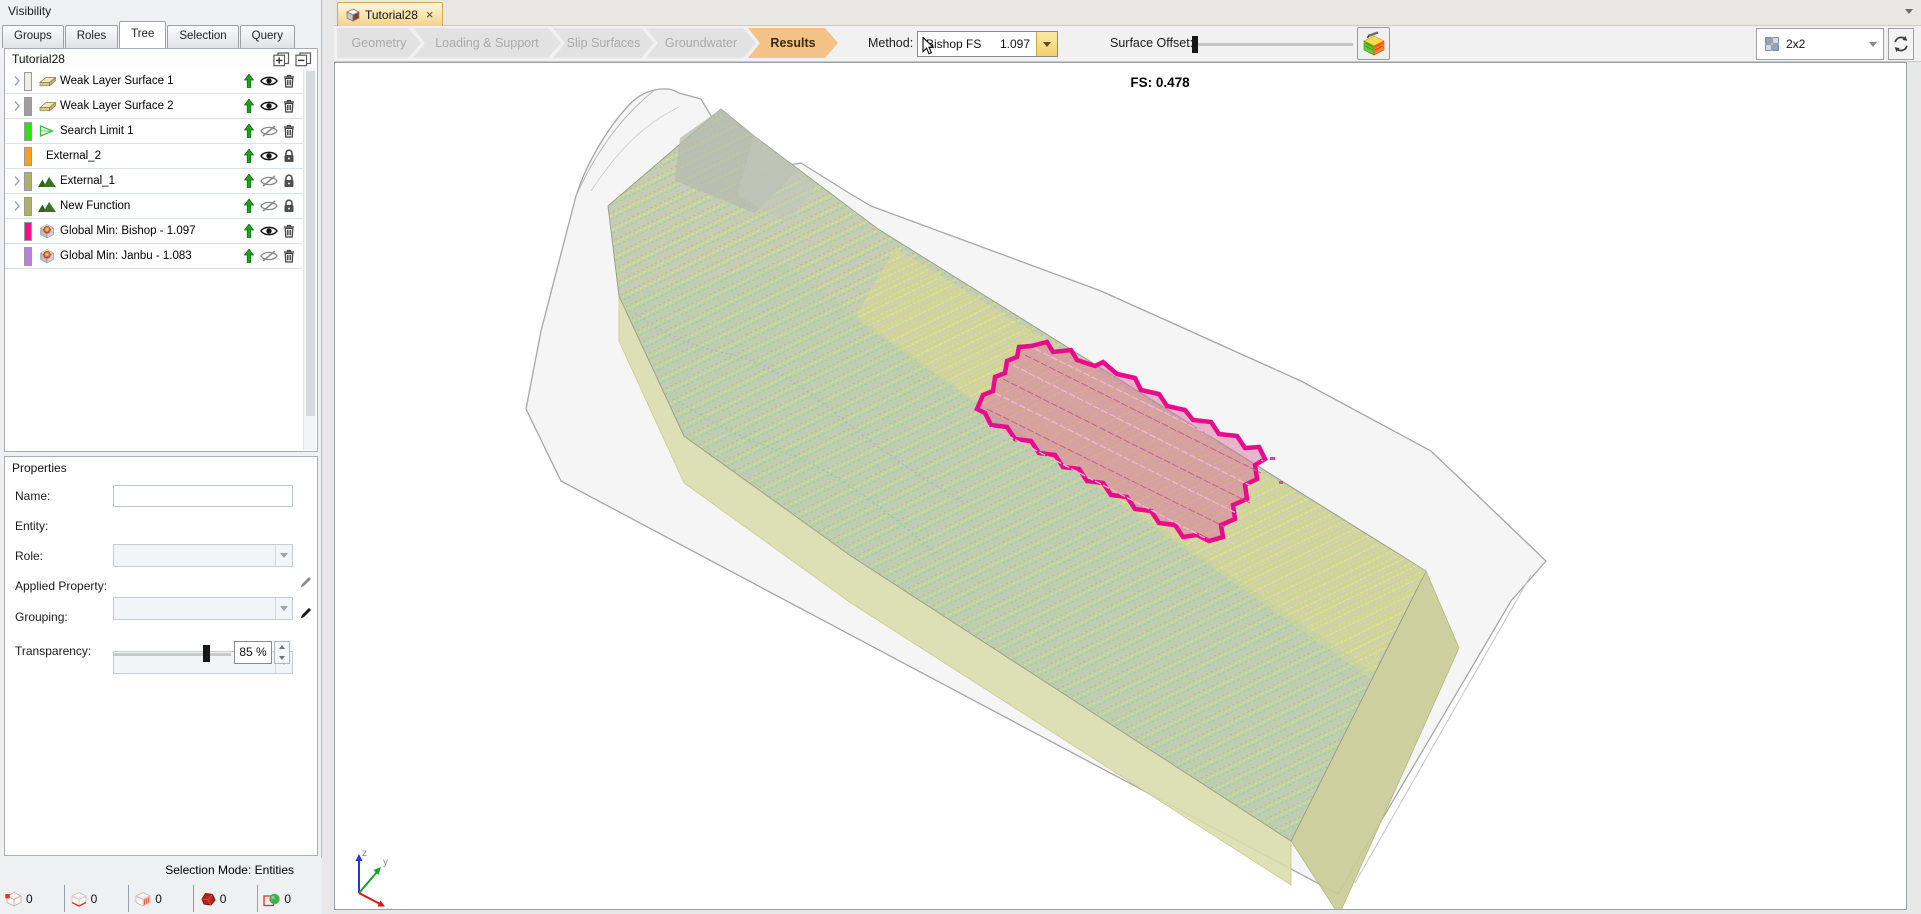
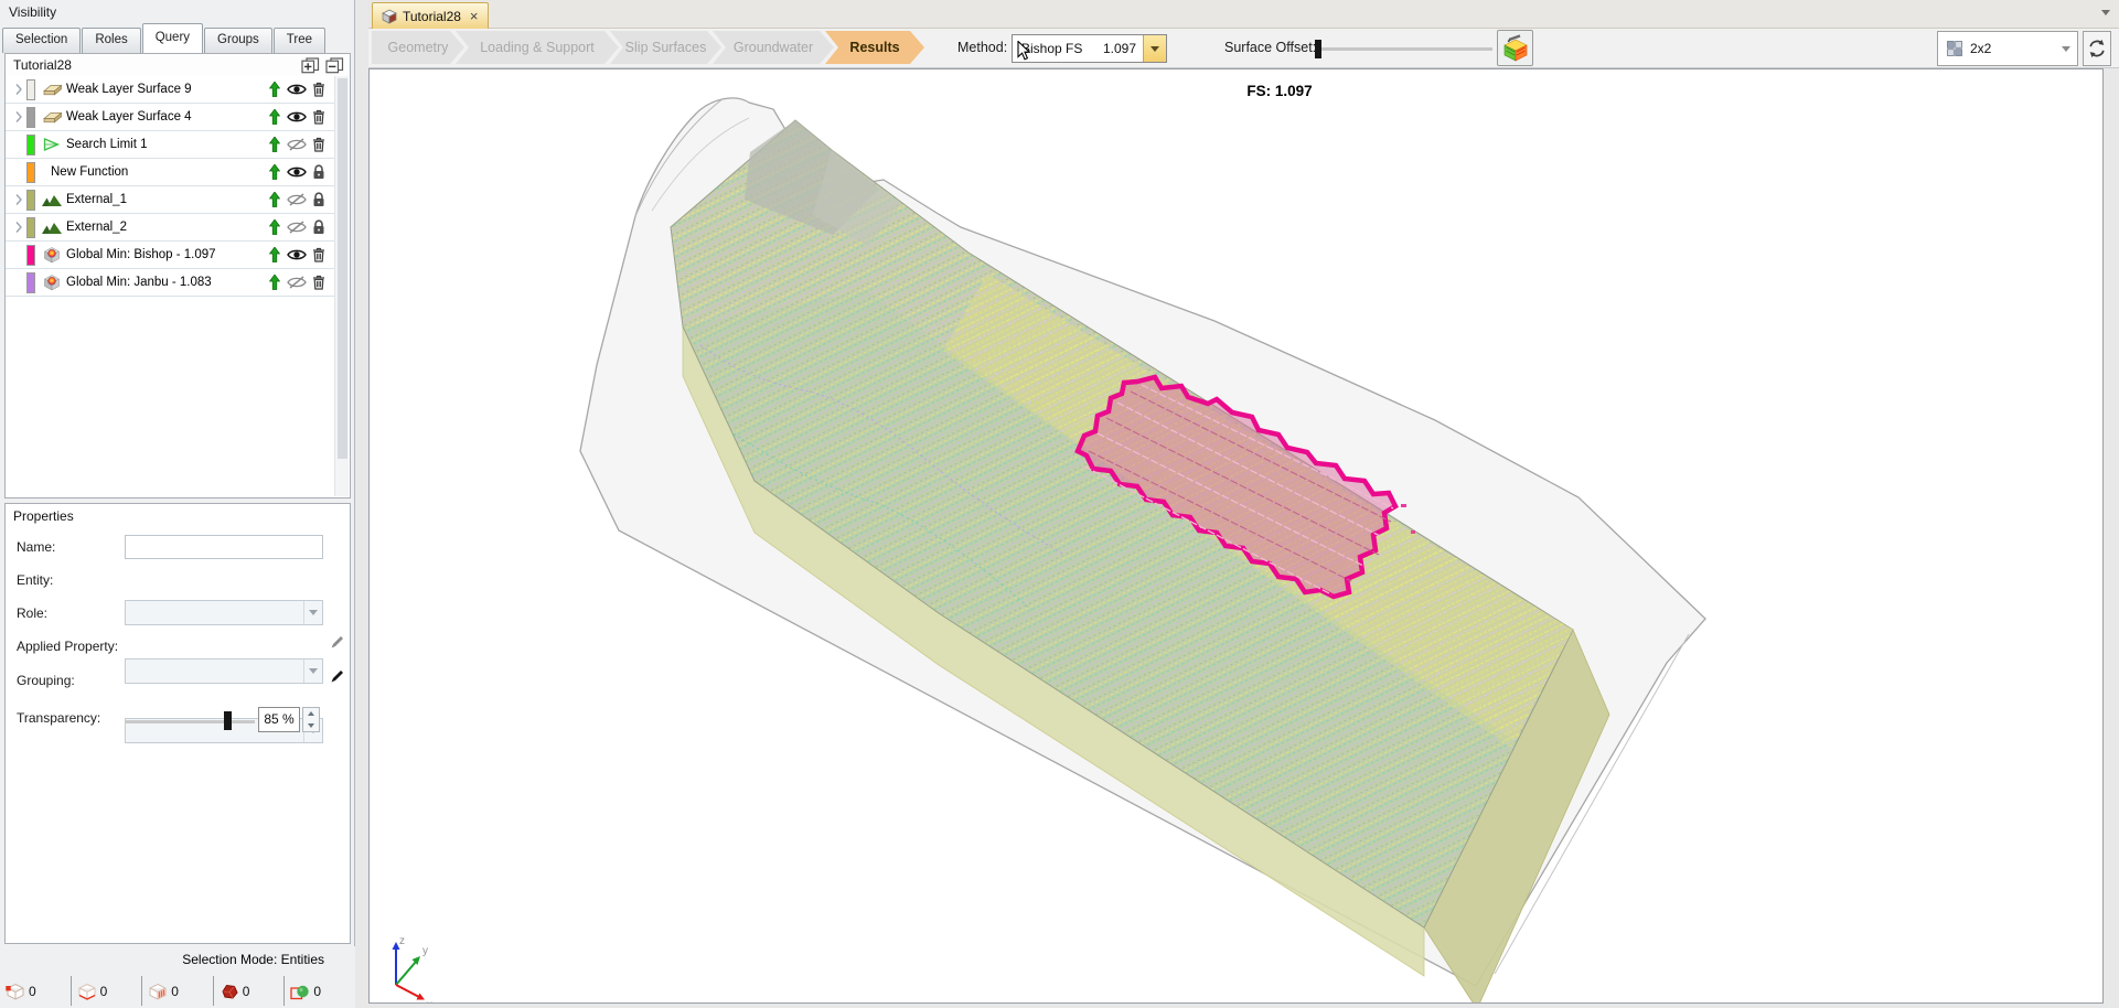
  Visibility
- Groups
+ Selection
  Roles
- Tree
+ Query
- Selection
+ Groups
- Query
+ Tree
  Tutorial28
- Weak Layer Surface 1
+ Weak Layer Surface 9
- Weak Layer Surface 2
+ Weak Layer Surface 4
  Search Limit 1
- External_2
+ New Function
  External_1
- New Function
+ External_2
  Global Min: Bishop - 1.097
  Global Min: Janbu - 1.083
  Properties
  Name:
  Entity:
  Role:
  Applied Property:
  Grouping:
  Transparency:
  85 %
  Selection Mode: Entities
  0
  0
  0
  0
  0
  Tutorial28
  ×
  Geometry
  Loading & Support
  Slip Surfaces
  Groundwater
  Results
  Method:
  ishop FS
  1.097
  Surface Offset
  2x2
- FS: 0.478
+ FS: 1.097
  z
  y
